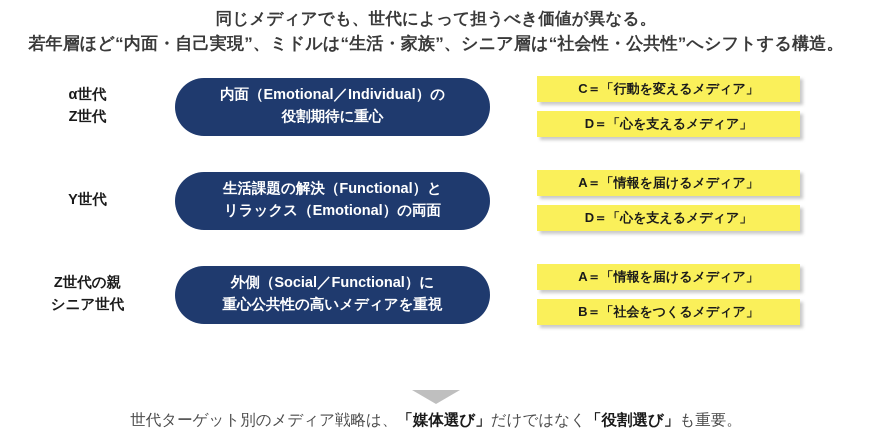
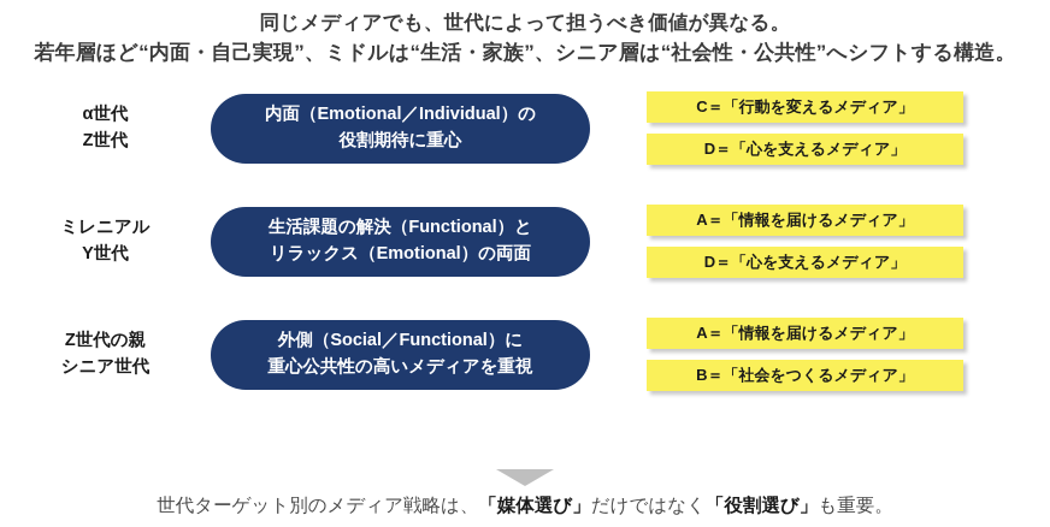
  同じメディアでも、世代によって担うべき価値が異なる。
  若年層ほど“内面・自己実現”、ミドルは“生活・家族”、シニア層は“社会性・公共性”へシフトする構造。
  α世代
  Z世代
  内面（Emotional／Individual）の
  役割期待に重心
  C＝「行動を変えるメディア」
  D＝「心を支えるメディア」
+ ミレニアル
  Y世代
  生活課題の解決（Functional）と
  リラックス（Emotional）の両面
  A＝「情報を届けるメディア」
  D＝「心を支えるメディア」
  Z世代の親
  シニア世代
  外側（Social／Functional）に
  重心公共性の高いメディアを重視
  A＝「情報を届けるメディア」
  B＝「社会をつくるメディア」
  世代ターゲット別のメディア戦略は、「媒体選び」だけではなく「役割選び」も重要。
